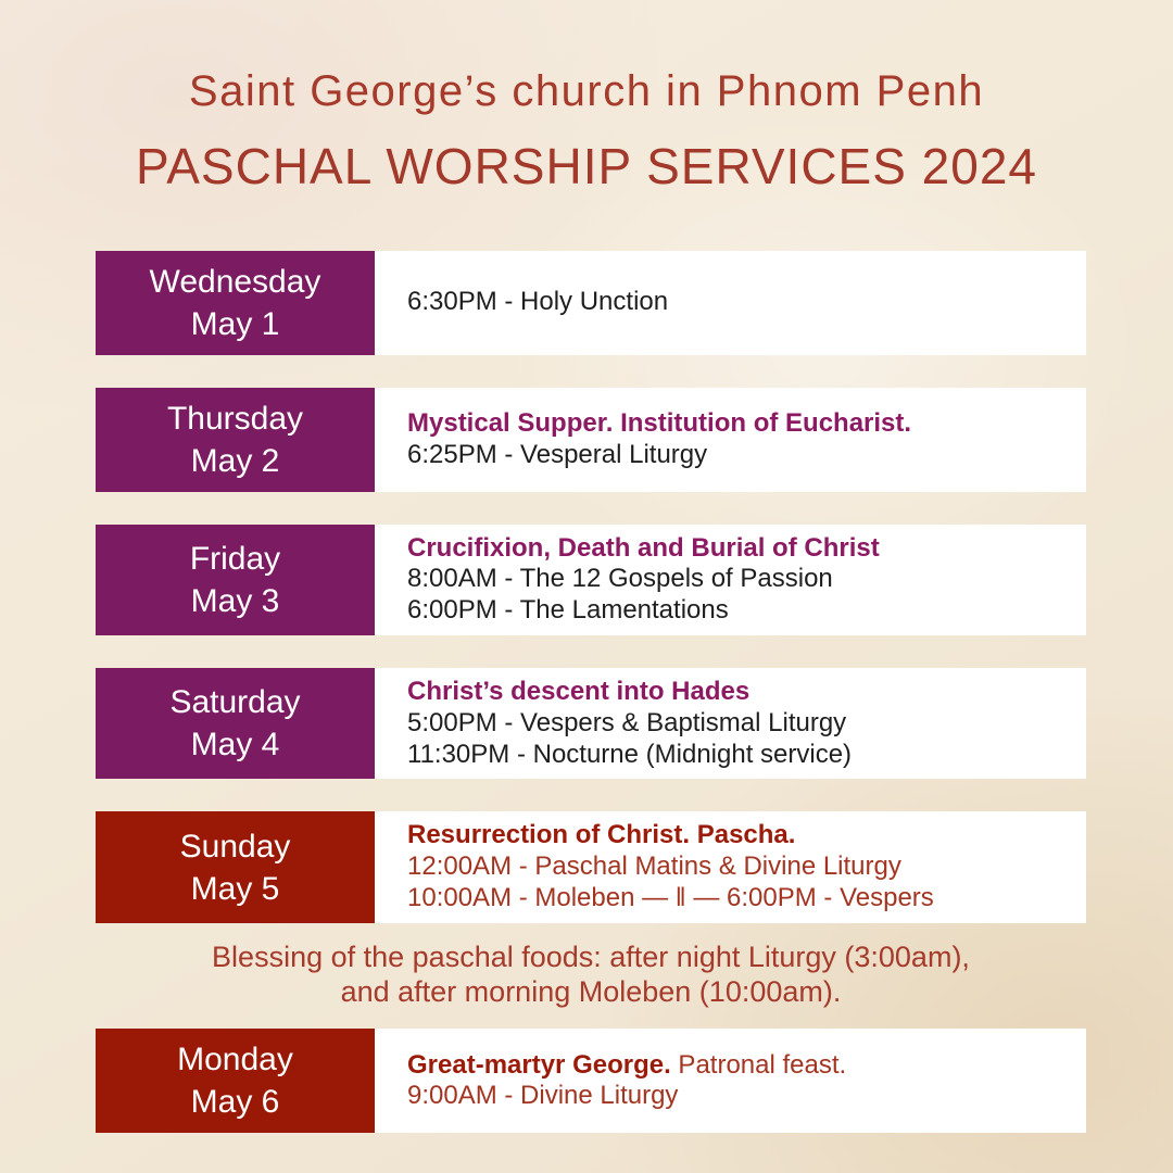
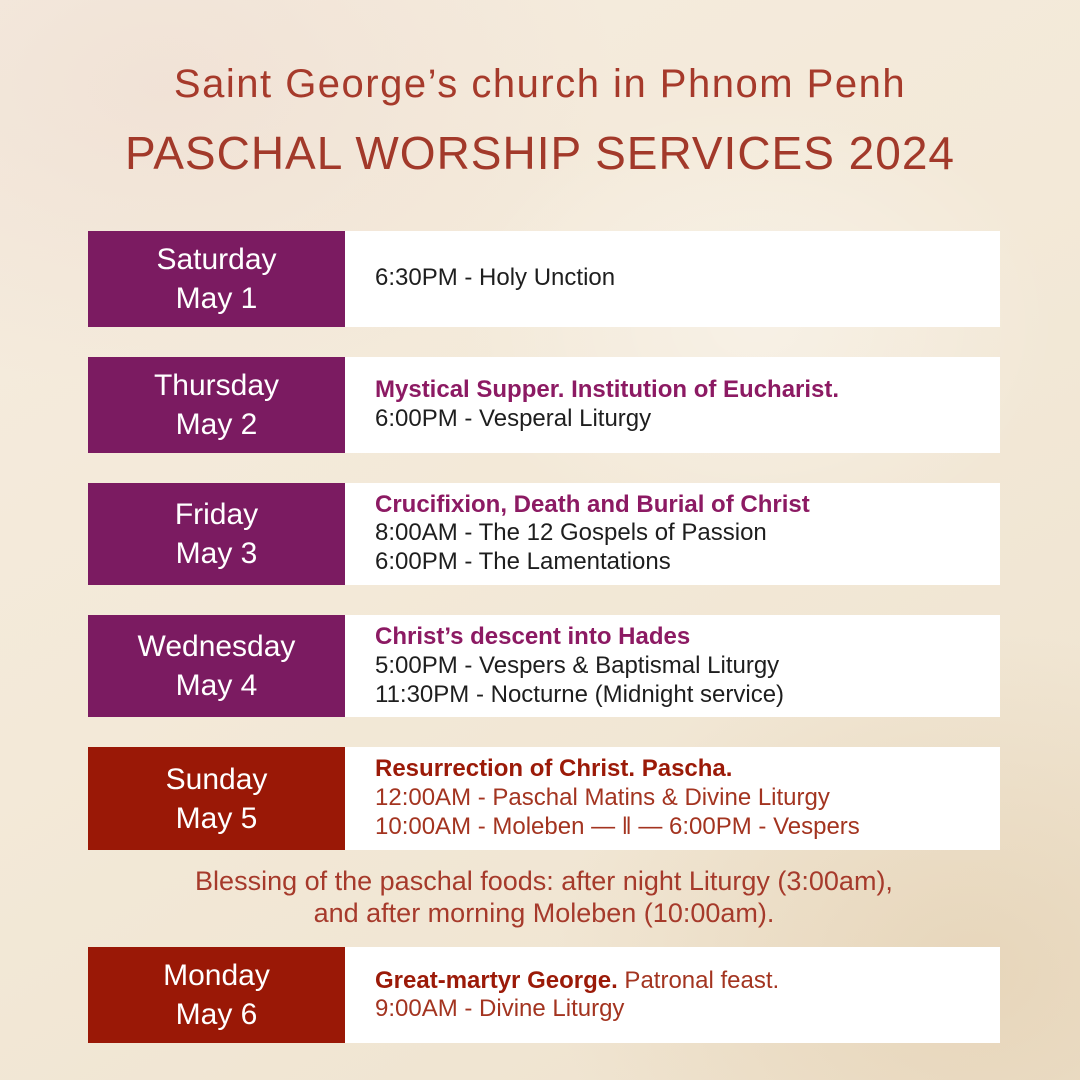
  Saint George’s church in Phnom Penh
  PASCHAL WORSHIP SERVICES 2024
- Wednesday
+ Saturday
  May 1
  6:30PM - Holy Unction
  Thursday
  May 2
  Mystical Supper. Institution of Eucharist.
- 6:25PM - Vesperal Liturgy
+ 6:00PM - Vesperal Liturgy
  Friday
  May 3
  Crucifixion, Death and Burial of Christ
  8:00AM - The 12 Gospels of Passion
  6:00PM - The Lamentations
- Saturday
+ Wednesday
  May 4
  Christ’s descent into Hades
  5:00PM - Vespers & Baptismal Liturgy
  11:30PM - Nocturne (Midnight service)
  Sunday
  May 5
  Resurrection of Christ. Pascha.
  12:00AM - Paschal Matins & Divine Liturgy
  10:00AM - Moleben — ‖ — 6:00PM - Vespers
  Blessing of the paschal foods: after night Liturgy (3:00am),
  and after morning Moleben (10:00am).
  Monday
  May 6
  Great-martyr George. Patronal feast.
  9:00AM - Divine Liturgy
